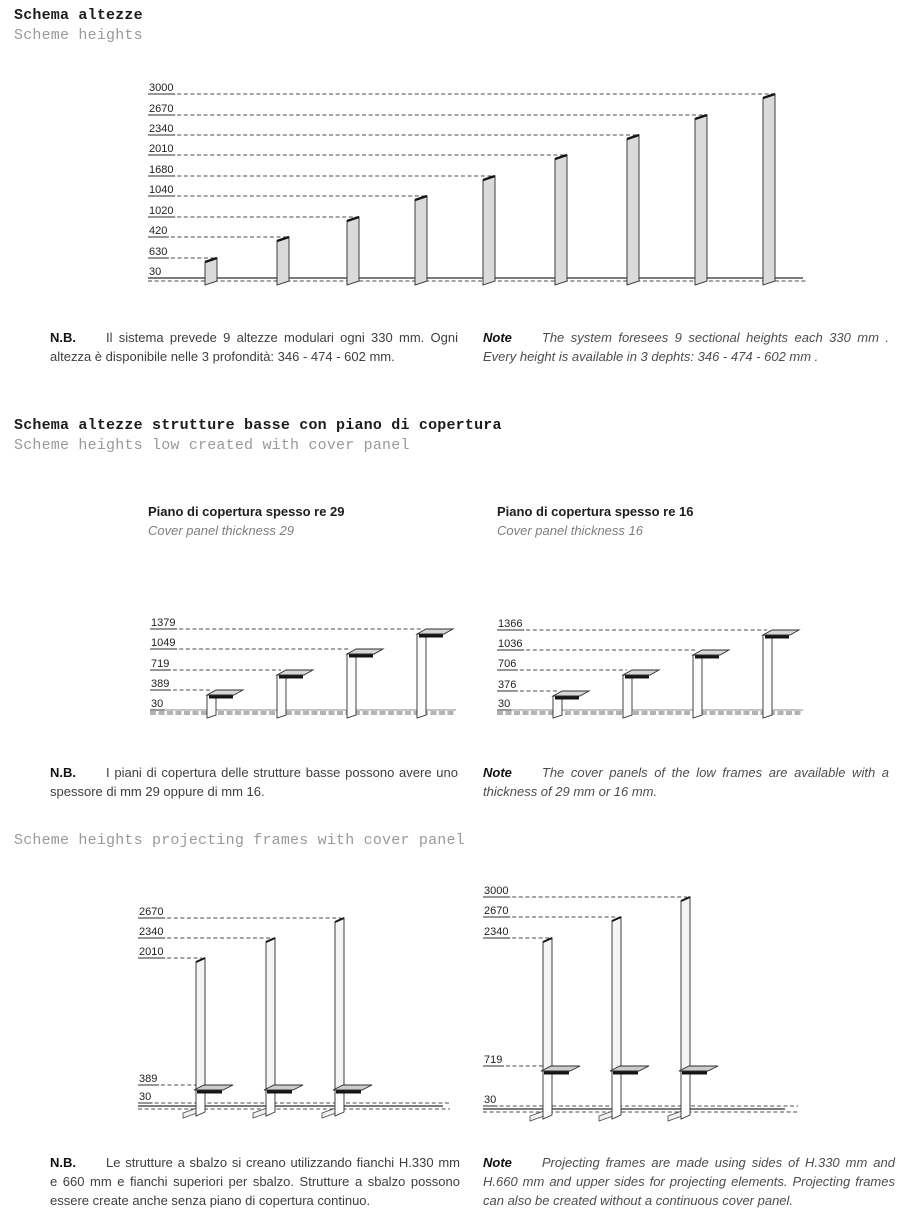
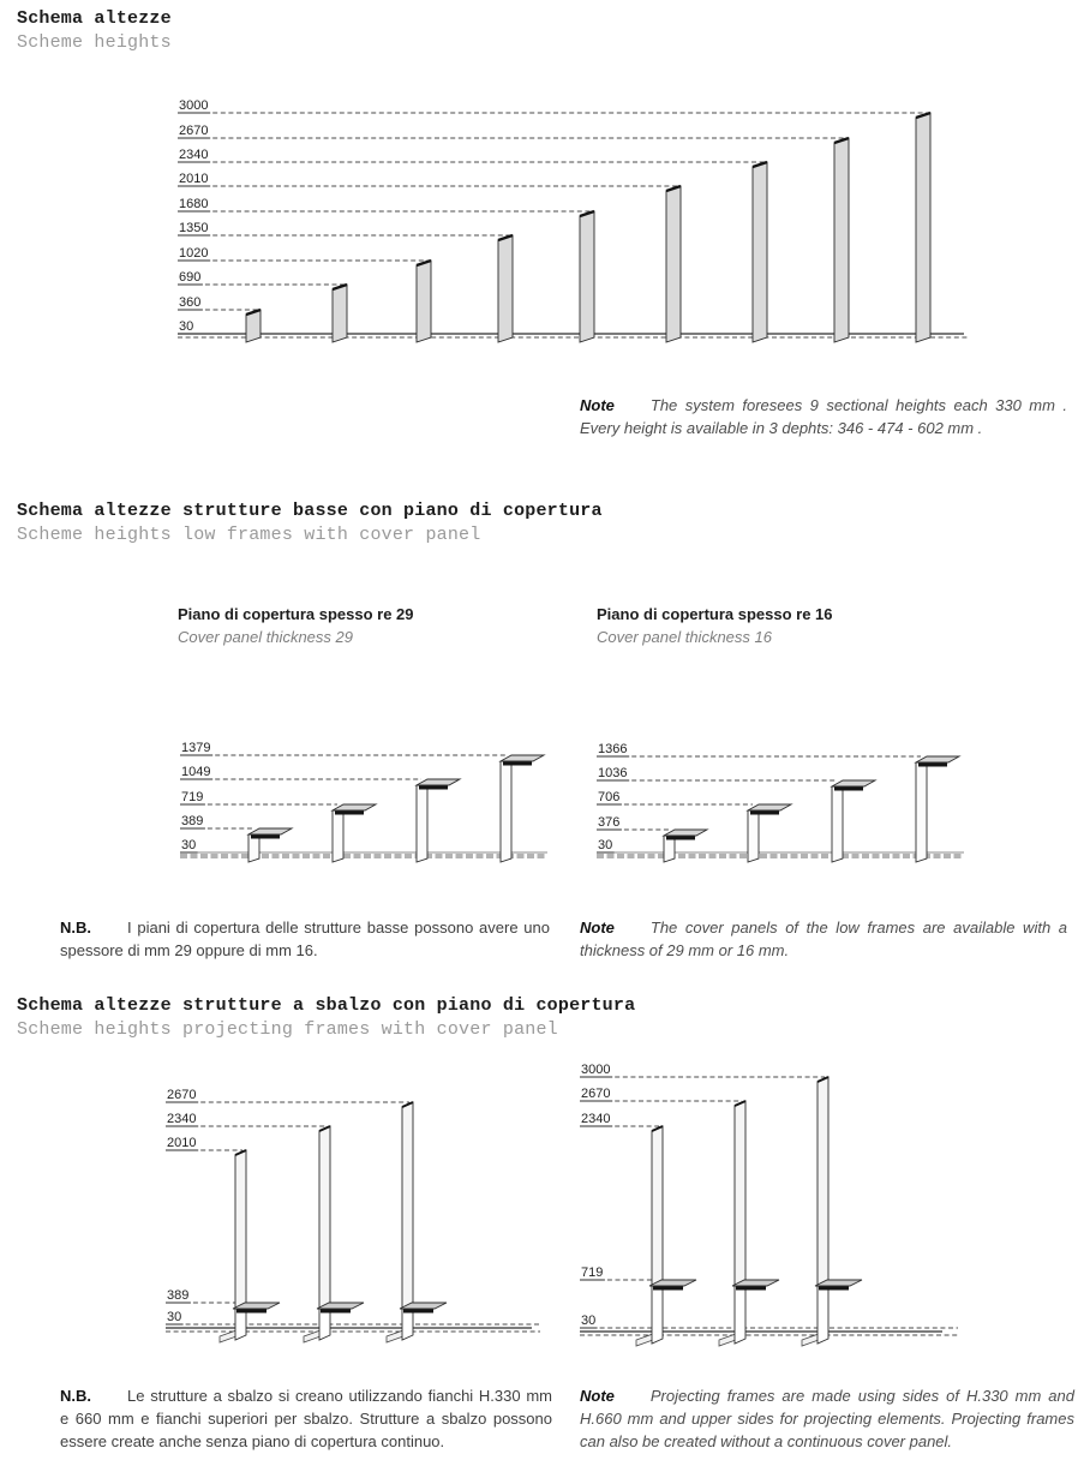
  Schema altezze
  Scheme heights
  3000
  2670
  2340
  2010
  1680
- 1040
+ 1350
  1020
- 420
+ 690
- 630
+ 360
  30
- N.B. Il sistema prevede 9 altezze modulari ogni 330 mm. Ogni altezza è disponibile nelle 3 profondità: 346 - 474 - 602 mm.
  Note The system foresees 9 sectional heights each 330 mm . Every height is available in 3 dephts: 346 - 474 - 602 mm .
  Schema altezze strutture basse con piano di copertura
- Scheme heights low created with cover panel
+ Scheme heights low frames with cover panel
  Piano di copertura spesso re 29
  Cover panel thickness 29
  Piano di copertura spesso re 16
  Cover panel thickness 16
  1379
  1049
  719
  389
  30
  1366
  1036
  706
  376
  30
  N.B. I piani di copertura delle strutture basse possono avere uno spessore di mm 29 oppure di mm 16.
  Note The cover panels of the low frames are available with a thickness of 29 mm or 16 mm.
+ Schema altezze strutture a sbalzo con piano di copertura
  Scheme heights projecting frames with cover panel
  2670
  2340
  2010
  389
  30
  3000
  2670
  2340
  719
  30
  N.B. Le strutture a sbalzo si creano utilizzando fianchi H.330 mm e 660 mm e fianchi superiori per sbalzo. Strutture a sbalzo possono essere create anche senza piano di copertura continuo.
  Note Projecting frames are made using sides of H.330 mm and H.660 mm and upper sides for projecting elements. Projecting frames can also be created without a continuous cover panel.
